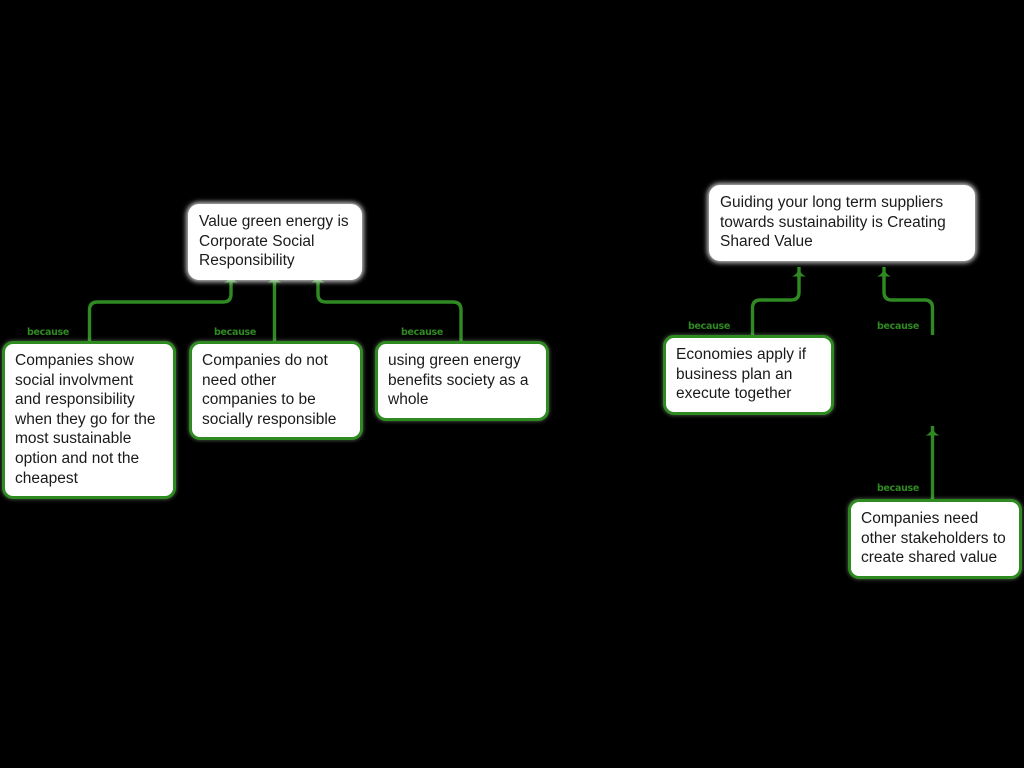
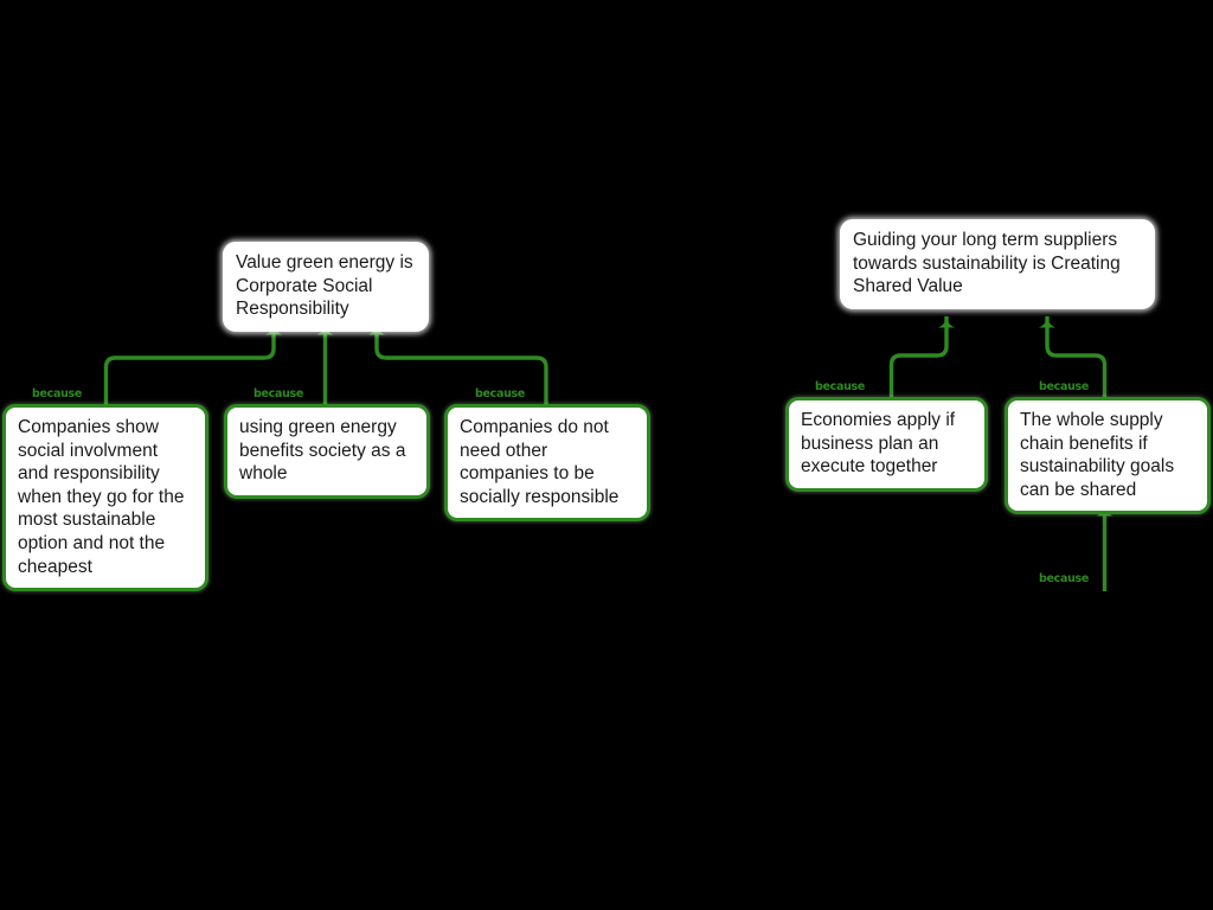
  Value green energy is Corporate Social Responsibility
  because
  Companies show social involvment and responsibility when they go for the most sustainable option and not the cheapest
  because
- Companies do not need other companies to be socially responsible
+ using green energy benefits society as a whole
  because
- using green energy benefits society as a whole
+ Companies do not need other companies to be socially responsible
  Guiding your long term suppliers towards sustainability is Creating Shared Value
  because
  Economies apply if business plan an execute together
  because
+ The whole supply chain benefits if sustainability goals can be shared
  because
- Companies need other stakeholders to create shared value
